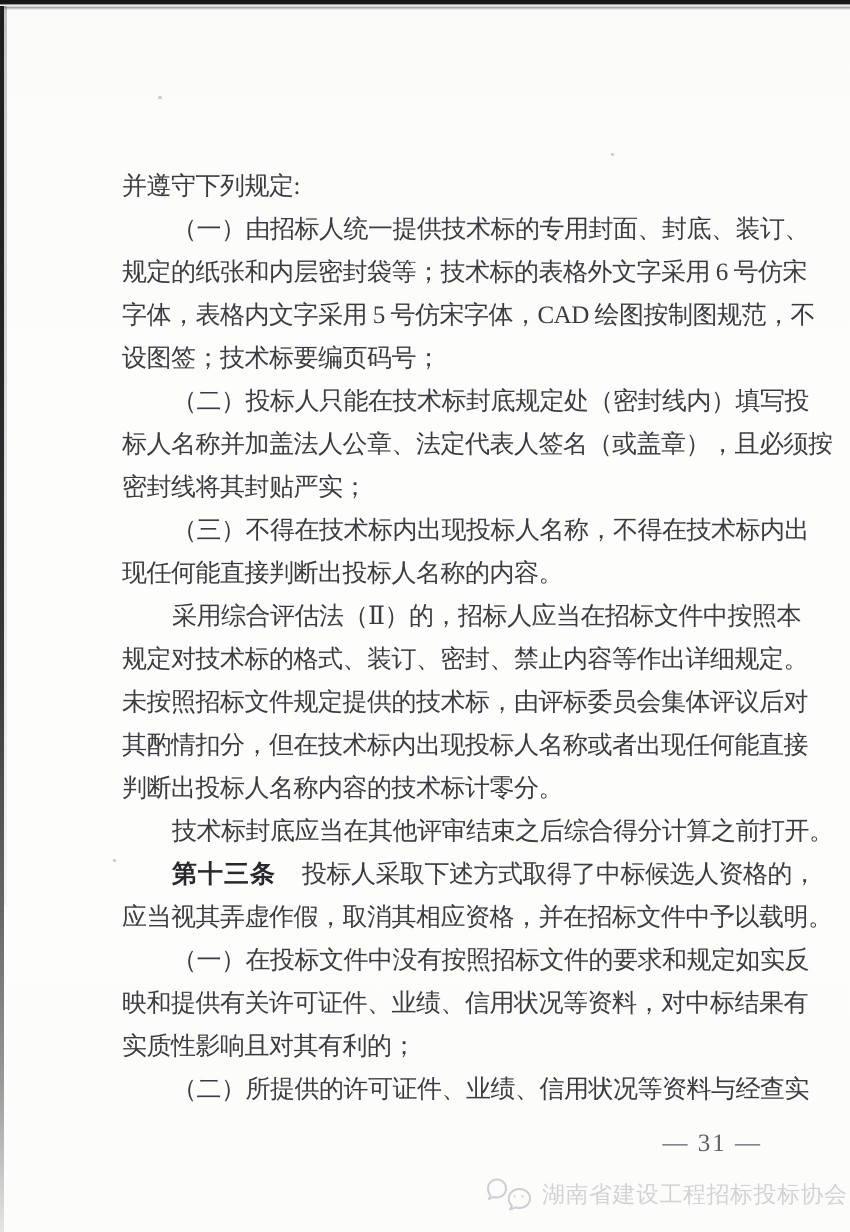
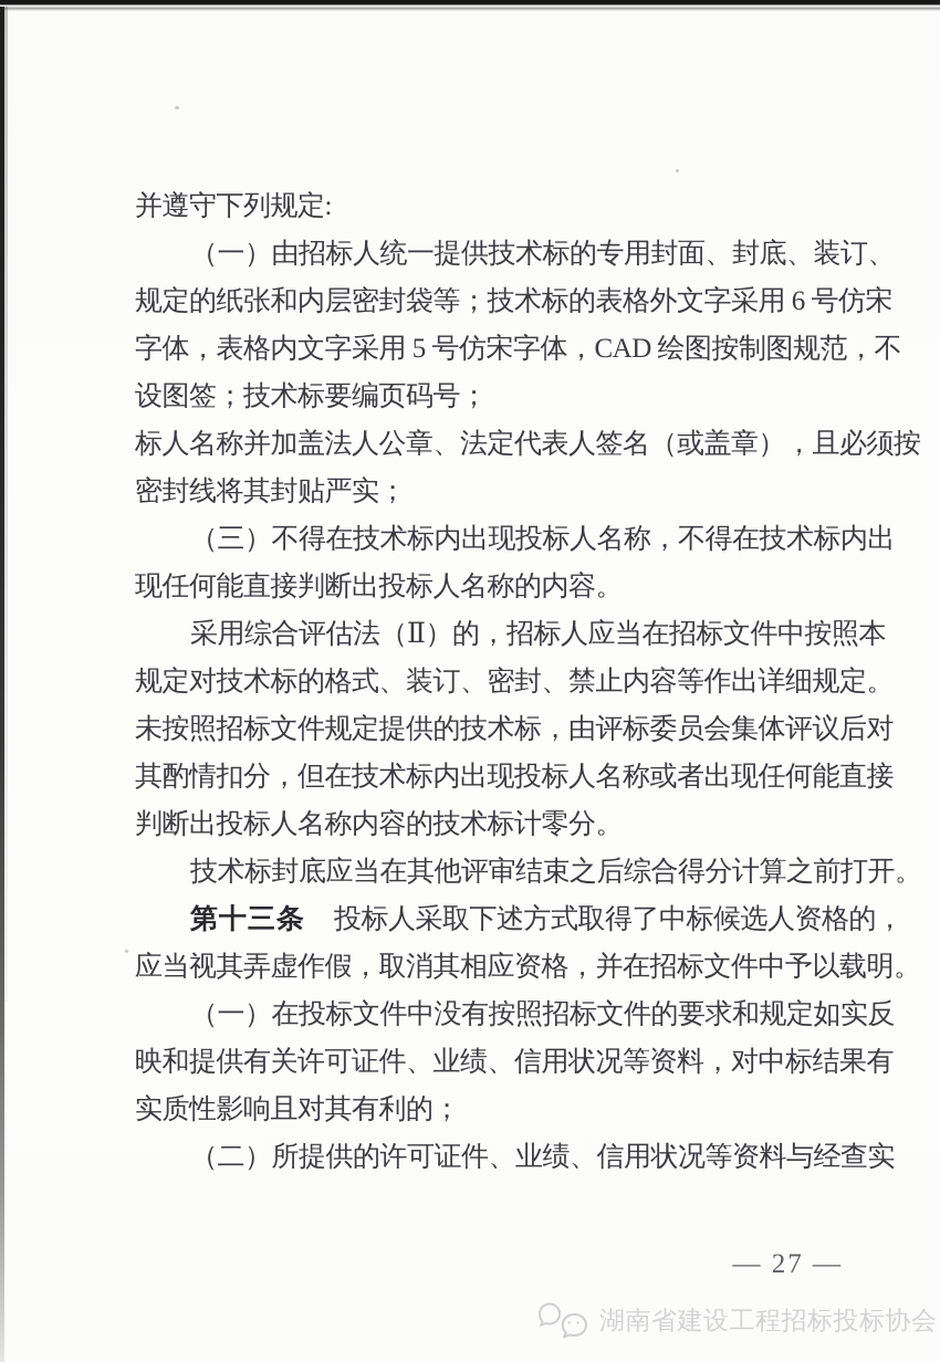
  并遵守下列规定:
  （一）由招标人统一提供技术标的专用封面、封底、装订、
  规定的纸张和内层密封袋等；技术标的表格外文字采用 6 号仿宋
  字体，表格内文字采用 5 号仿宋字体，CAD 绘图按制图规范，不
  设图签；技术标要编页码号；
- （二）投标人只能在技术标封底规定处（密封线内）填写投
  标人名称并加盖法人公章、法定代表人签名（或盖章），且必须按
  密封线将其封贴严实；
  （三）不得在技术标内出现投标人名称，不得在技术标内出
  现任何能直接判断出投标人名称的内容。
  采用综合评估法（Ⅱ）的，招标人应当在招标文件中按照本
  规定对技术标的格式、装订、密封、禁止内容等作出详细规定。
  未按照招标文件规定提供的技术标，由评标委员会集体评议后对
  其酌情扣分，但在技术标内出现投标人名称或者出现任何能直接
  判断出投标人名称内容的技术标计零分。
  技术标封底应当在其他评审结束之后综合得分计算之前打开。
  第十三条 投标人采取下述方式取得了中标候选人资格的，
  应当视其弄虚作假，取消其相应资格，并在招标文件中予以载明。
  （一）在投标文件中没有按照招标文件的要求和规定如实反
  映和提供有关许可证件、业绩、信用状况等资料，对中标结果有
  实质性影响且对其有利的；
  （二）所提供的许可证件、业绩、信用状况等资料与经查实
- — 31 —
+ — 27 —
  湖南省建设工程招标投标协会
